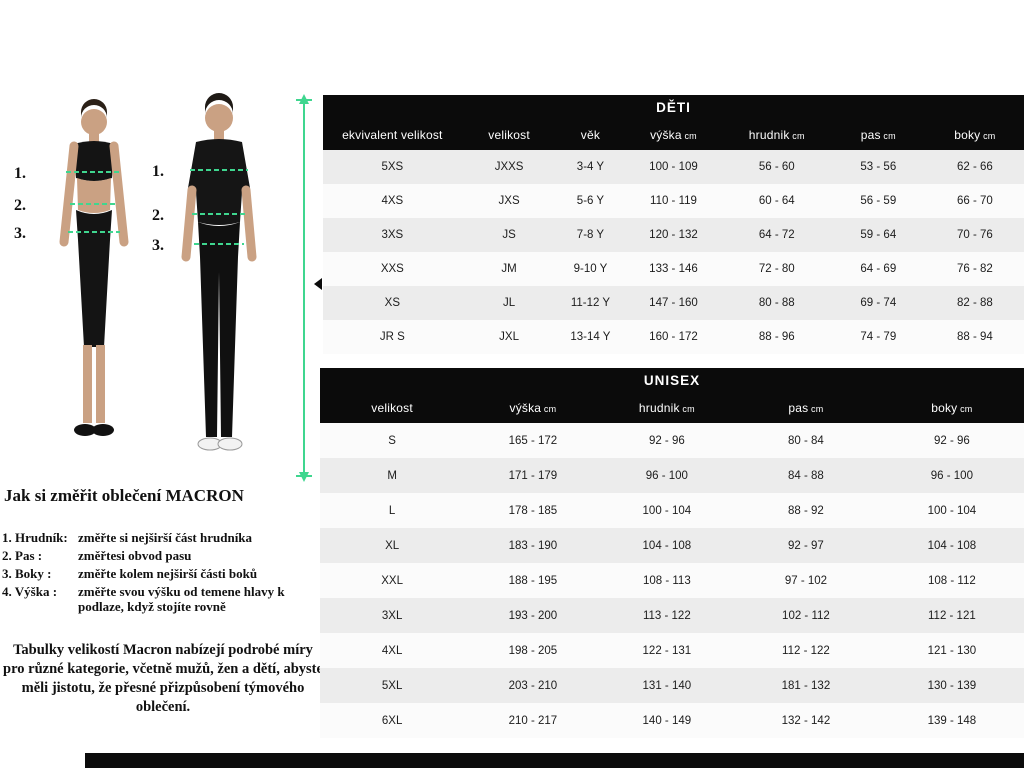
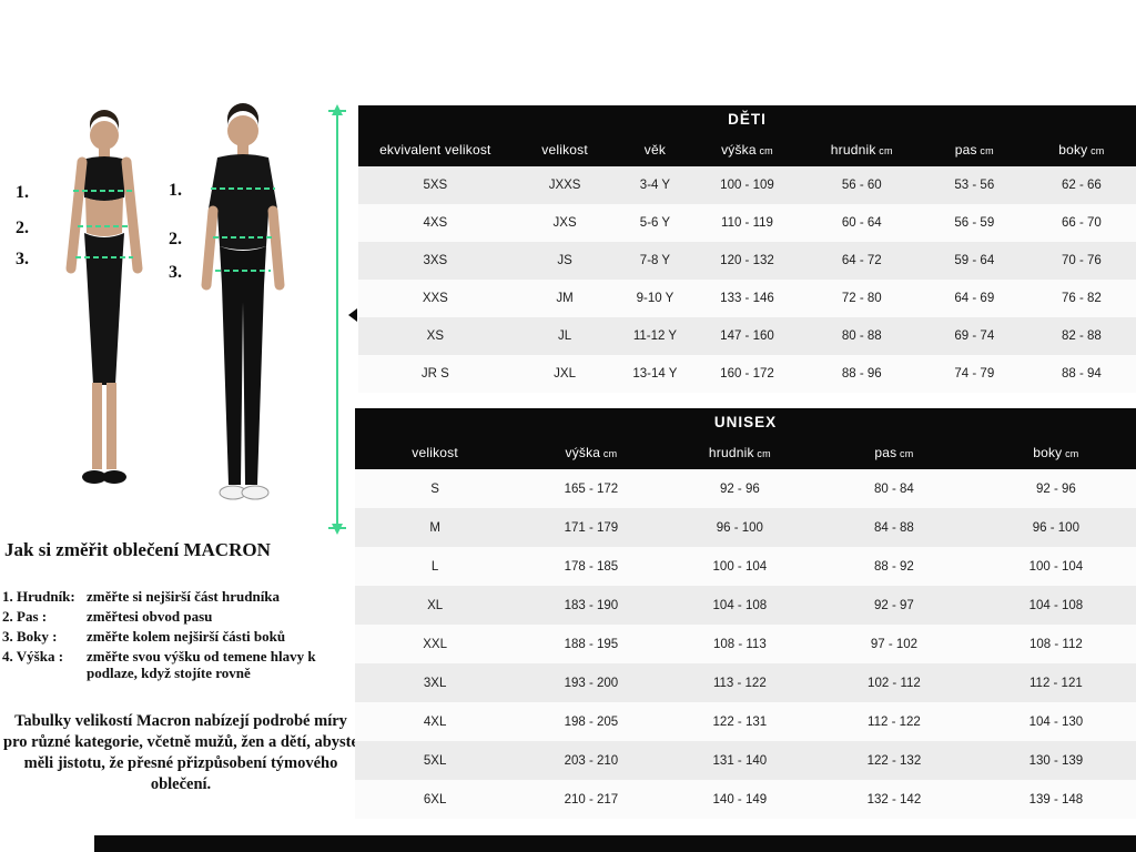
  1.
  2.
  3.
  1.
  2.
  3.
  Jak si změřit oblečení MACRON
  1. Hrudník:
  změřte si nejširší část hrudníka
  2. Pas :
  změřtesi obvod pasu
  3. Boky :
  změřte kolem nejširší části boků
  4. Výška :
  změřte svou výšku od temene hlavy k podlaze, když stojíte rovně
  Tabulky velikostí Macron nabízejí podrobé míry pro různé kategorie, včetně mužů, žen a dětí, abyst měli jistotu, že přesné přizpůsobení týmového oblečení.
  DĚTI
  ekvivalent velikost	velikost	věk	výška cm	hrudnik cm	pas cm	boky cm
  5XS	JXXS	3-4 Y	100 - 109	56 - 60	53 - 56	62 - 66
  4XS	JXS	5-6 Y	110 - 119	60 - 64	56 - 59	66 - 70
  3XS	JS	7-8 Y	120 - 132	64 - 72	59 - 64	70 - 76
  XXS	JM	9-10 Y	133 - 146	72 - 80	64 - 69	76 - 82
  XS	JL	11-12 Y	147 - 160	80 - 88	69 - 74	82 - 88
  JR S	JXL	13-14 Y	160 - 172	88 - 96	74 - 79	88 - 94
  UNISEX
  velikost	výška cm	hrudnik cm	pas cm	boky cm
  S	165 - 172	92 - 96	80 - 84	92 - 96
  M	171 - 179	96 - 100	84 - 88	96 - 100
  L	178 - 185	100 - 104	88 - 92	100 - 104
  XL	183 - 190	104 - 108	92 - 97	104 - 108
  XXL	188 - 195	108 - 113	97 - 102	108 - 112
  3XL	193 - 200	113 - 122	102 - 112	112 - 121
- 4XL	198 - 205	122 - 131	112 - 122	121 - 130
+ 4XL	198 - 205	122 - 131	112 - 122	104 - 130
- 5XL	203 - 210	131 - 140	181 - 132	130 - 139
+ 5XL	203 - 210	131 - 140	122 - 132	130 - 139
  6XL	210 - 217	140 - 149	132 - 142	139 - 148
